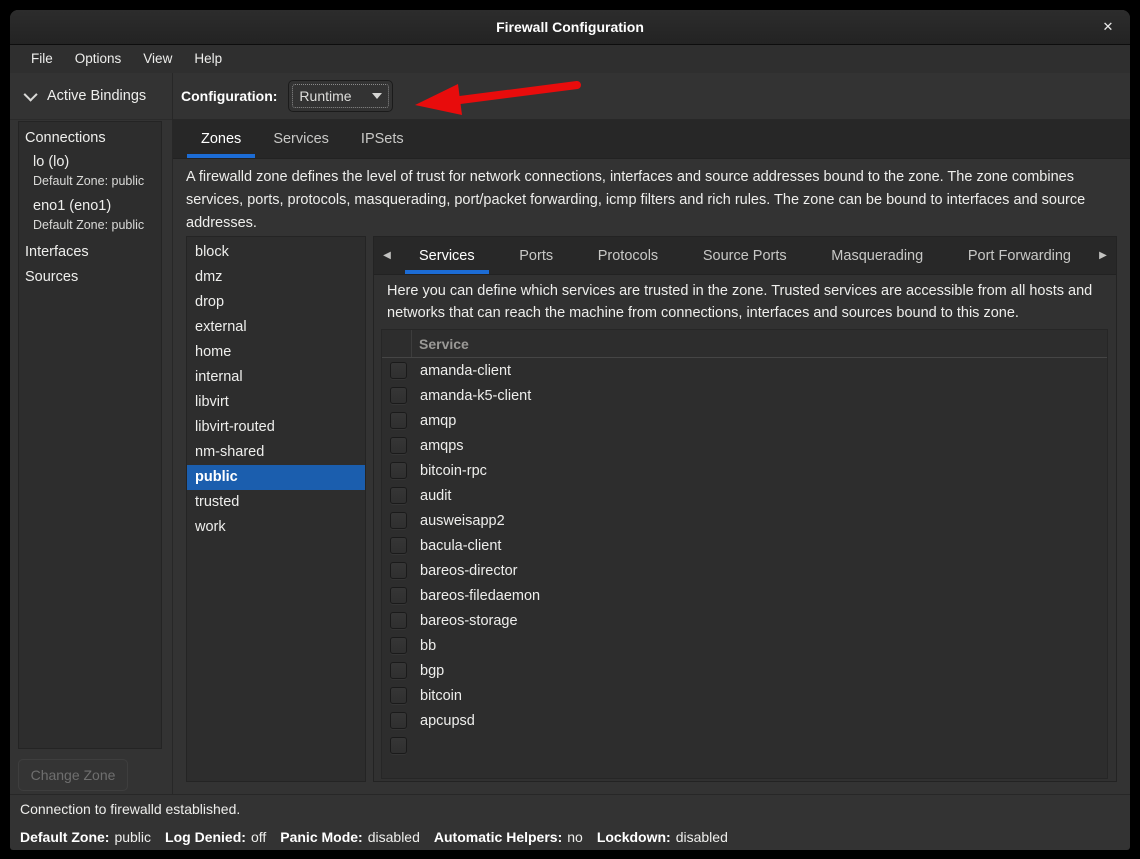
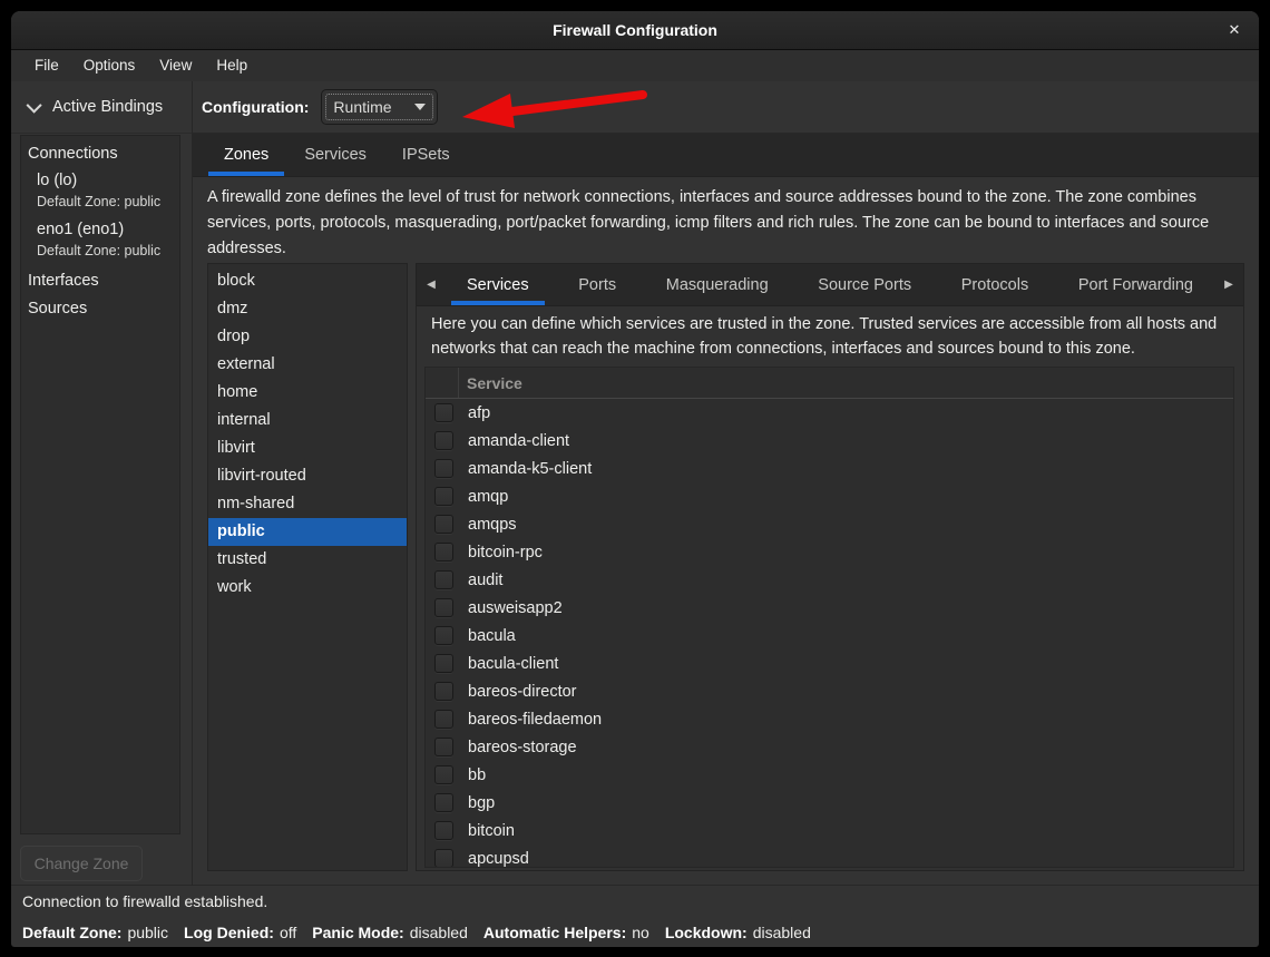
  Firewall Configuration
  ✕
  File
  Options
  View
  Help
  Active Bindings
  Connections
  lo (lo)
  Default Zone: public
  eno1 (eno1)
  Default Zone: public
  Interfaces
  Sources
  Change Zone
  Configuration:
  Runtime
  Zones
  Services
  IPSets
  A firewalld zone defines the level of trust for network connections, interfaces and source addresses bound to the zone. The zone combines services, ports, protocols, masquerading, port/packet forwarding, icmp filters and rich rules. The zone can be bound to interfaces and source addresses.
  block
  dmz
  drop
  external
  home
  internal
  libvirt
  libvirt-routed
  nm-shared
  public
  trusted
  work
  ◀
  Services
  Ports
- Protocols
+ Masquerading
  Source Ports
- Masquerading
+ Protocols
  Port Forwarding
  ▶
  Here you can define which services are trusted in the zone. Trusted services are accessible from all hosts and networks that can reach the machine from connections, interfaces and sources bound to this zone.
  Service
+ afp
  amanda-client
  amanda-k5-client
  amqp
  amqps
  bitcoin-rpc
  audit
  ausweisapp2
+ bacula
  bacula-client
  bareos-director
  bareos-filedaemon
  bareos-storage
  bb
  bgp
  bitcoin
  apcupsd
  Connection to firewalld established.
  Default Zone:
  public
  Log Denied:
  off
  Panic Mode:
  disabled
  Automatic Helpers:
  no
  Lockdown:
  disabled
